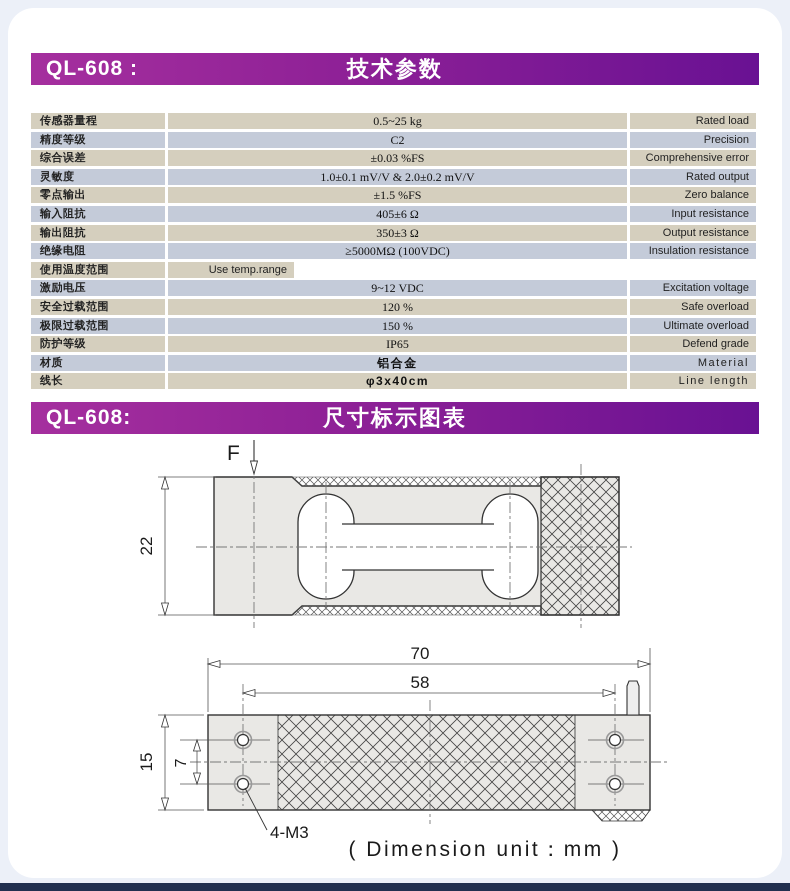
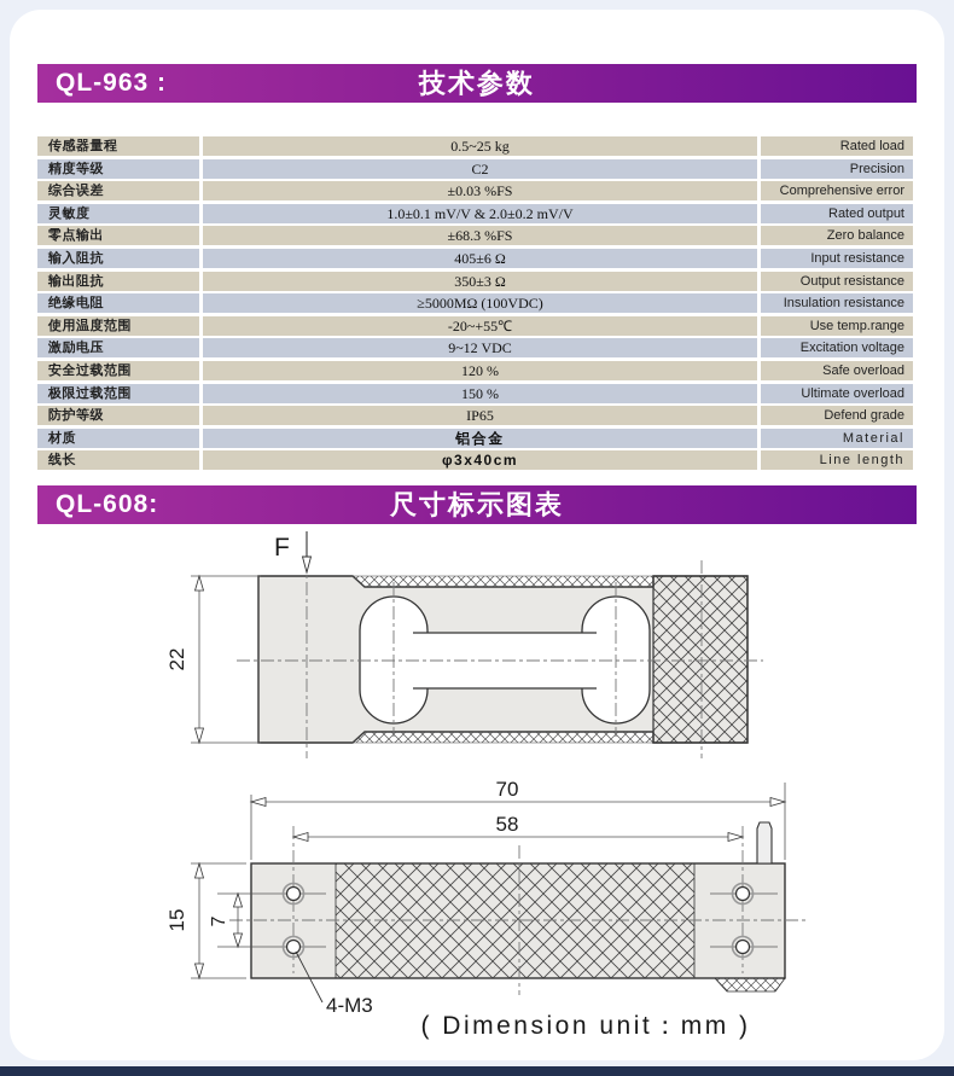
- QL-608 :
+ QL-963 :
  技术参数
  传感器量程
  0.5~25 kg
  Rated load
  精度等级
  C2
  Precision
  综合误差
  ±0.03 %FS
  Comprehensive error
  灵敏度
  1.0±0.1 mV/V & 2.0±0.2 mV/V
  Rated output
  零点输出
- ±1.5 %FS
+ ±68.3 %FS
  Zero balance
  输入阻抗
  405±6 Ω
  Input resistance
  输出阻抗
  350±3 Ω
  Output resistance
  绝缘电阻
  ≥5000MΩ (100VDC)
  Insulation resistance
  使用温度范围
+ -20~+55℃
  Use temp.range
  激励电压
  9~12 VDC
  Excitation voltage
  安全过载范围
  120 %
  Safe overload
  极限过载范围
  150 %
  Ultimate overload
  防护等级
  IP65
  Defend grade
  材质
  铝合金
  Material
  线长
  φ3x40cm
  Line length
  QL-608:
  尺寸标示图表
  F
  70
  58
  4-M3
  ( Dimension unit：mm )
